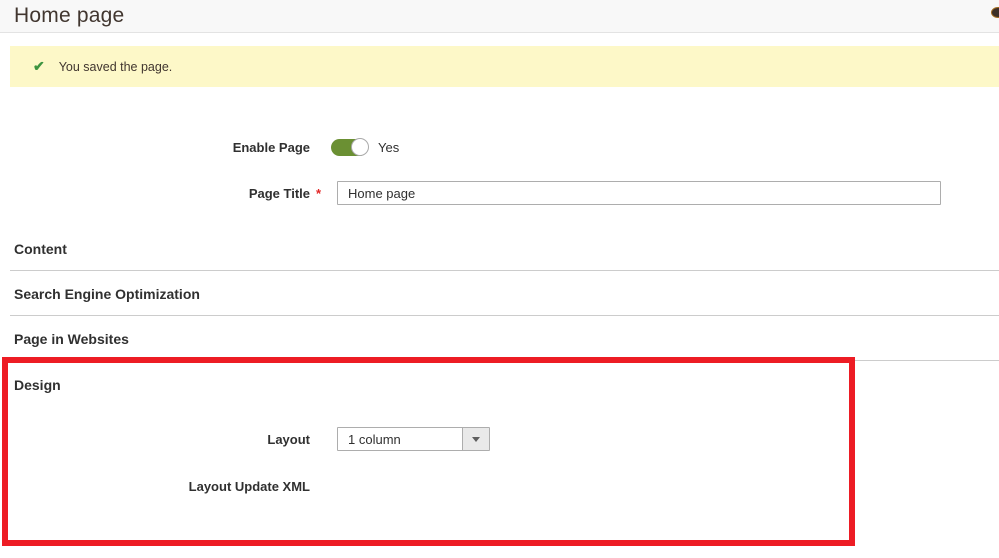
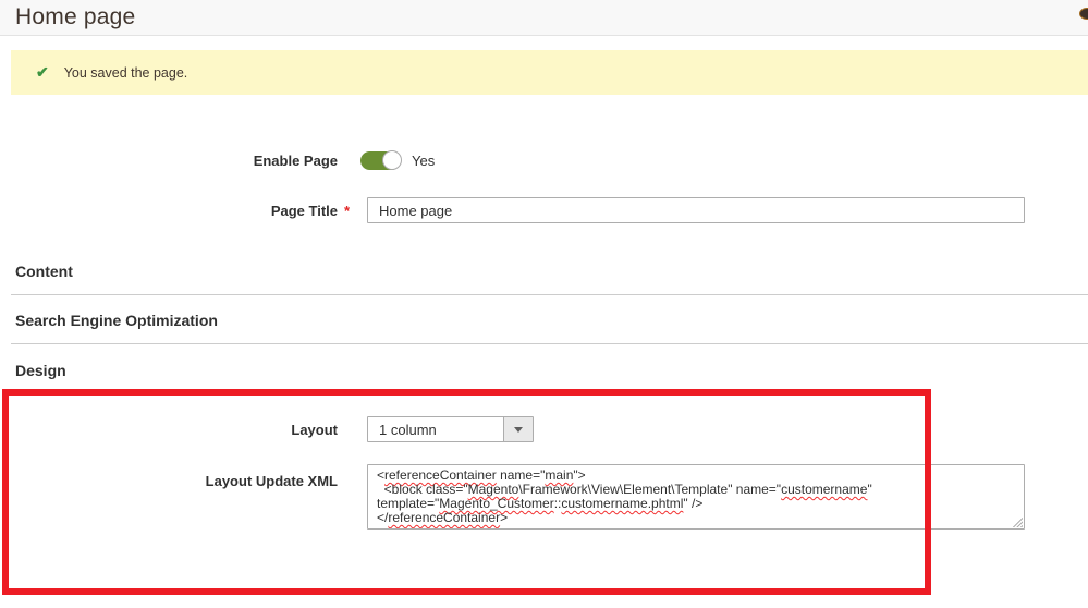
  Home page
  ✔
  You saved the page.
  Enable Page
  Yes
  Page Title
  *
  Home page
  Content
  Search Engine Optimization
- Page in Websites
  Design
  Layout
  1 column
  Layout Update XML
+ <referenceContainer name="main">
+ <block class="Magento\Framework\View\Element\Template" name="customername"
+ template="Magento_Customer::customername.phtml" />
+ </referenceContainer>
